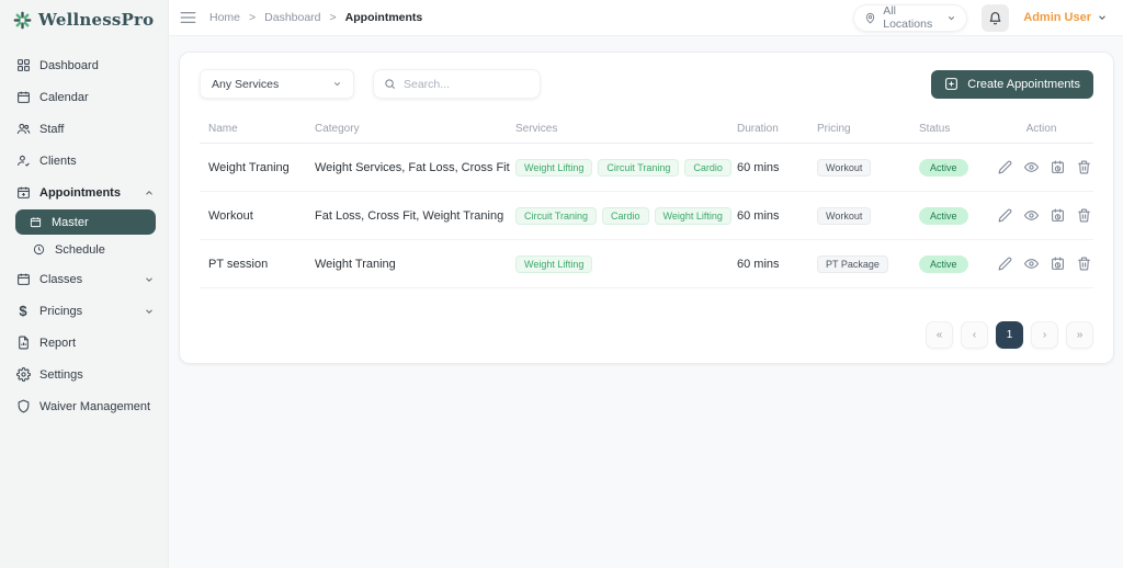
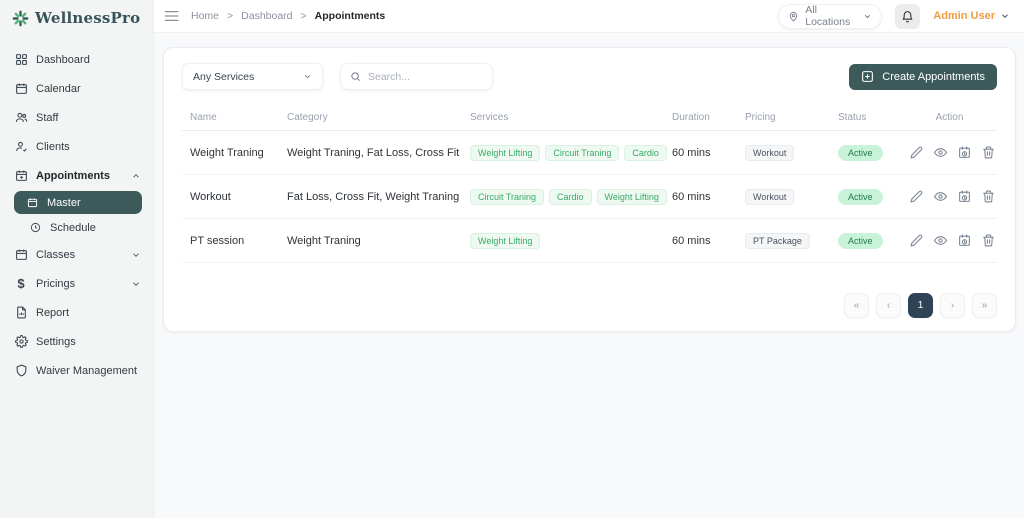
  WellnessPro
  Dashboard
  Calendar
  Staff
  Clients
  Appointments
  Master
  Schedule
  Classes
  $
  Pricings
  Report
  Settings
  Waiver Management
  Home
  >
  Dashboard
  >
  Appointments
  All Locations
  Admin User
  Any Services
  Search...
  Create Appointments
  Name
  Category
  Services
  Duration
  Pricing
  Status
  Action
  Weight Traning
- Weight Services, Fat Loss, Cross Fit
+ Weight Traning, Fat Loss, Cross Fit
  Weight Lifting
  Circuit Traning
  Cardio
  60 mins
  Workout
  Active
  Workout
  Fat Loss, Cross Fit, Weight Traning
  Circuit Traning
  Cardio
  Weight Lifting
  60 mins
  Workout
  Active
  PT session
  Weight Traning
  Weight Lifting
  60 mins
  PT Package
  Active
  «
  ‹
  1
  ›
  »
